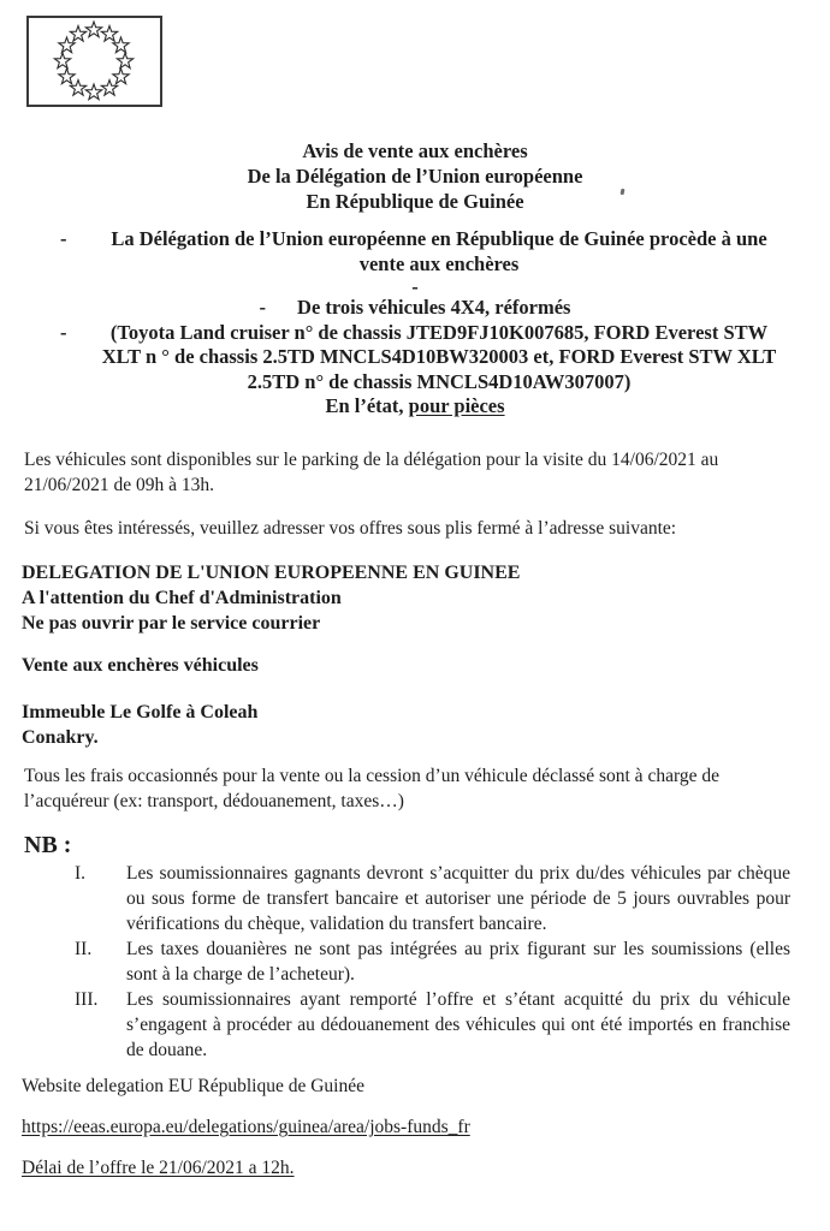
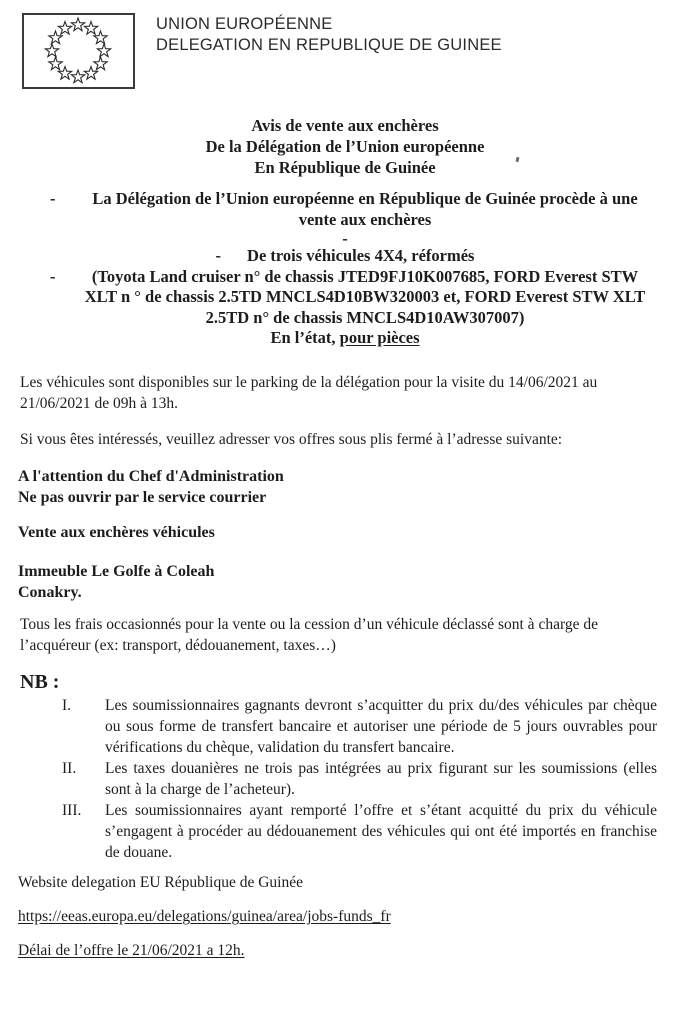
+ UNION EUROPÉENNE
+ DELEGATION EN REPUBLIQUE DE GUINEE
  Avis de vente aux enchères
  De la Délégation de l’Union européenne
  En République de Guinée
  -
  La Délégation de l’Union européenne en République de Guinée procède à une vente aux enchères
  -
  -
  De trois véhicules 4X4, réformés
  -
  (Toyota Land cruiser n° de chassis JTED9FJ10K007685, FORD Everest STW XLT n ° de chassis 2.5TD MNCLS4D10BW320003 et, FORD Everest STW XLT 2.5TD n° de chassis MNCLS4D10AW307007)
  En l’état, pour pièces
  Les véhicules sont disponibles sur le parking de la délégation pour la visite du 14/06/2021 au 21/06/2021 de 09h à 13h.
  Si vous êtes intéressés, veuillez adresser vos offres sous plis fermé à l’adresse suivante:
- DELEGATION DE L'UNION EUROPEENNE EN GUINEE
  A l'attention du Chef d'Administration
  Ne pas ouvrir par le service courrier
  Vente aux enchères véhicules
  Immeuble Le Golfe à Coleah
  Conakry.
  Tous les frais occasionnés pour la vente ou la cession d’un véhicule déclassé sont à charge de l’acquéreur (ex: transport, dédouanement, taxes…)
  NB :
  I.
  Les soumissionnaires gagnants devront s’acquitter du prix du/des véhicules par chèque ou sous forme de transfert bancaire et autoriser une période de 5 jours ouvrables pour vérifications du chèque, validation du transfert bancaire.
  II.
- Les taxes douanières ne sont pas intégrées au prix figurant sur les soumissions (elles sont à la charge de l’acheteur).
+ Les taxes douanières ne trois pas intégrées au prix figurant sur les soumissions (elles sont à la charge de l’acheteur).
  III.
  Les soumissionnaires ayant remporté l’offre et s’étant acquitté du prix du véhicule s’engagent à procéder au dédouanement des véhicules qui ont été importés en franchise de douane.
  Website delegation EU République de Guinée
  https://eeas.europa.eu/delegations/guinea/area/jobs-funds_fr
  Délai de l’offre le 21/06/2021 a 12h.
